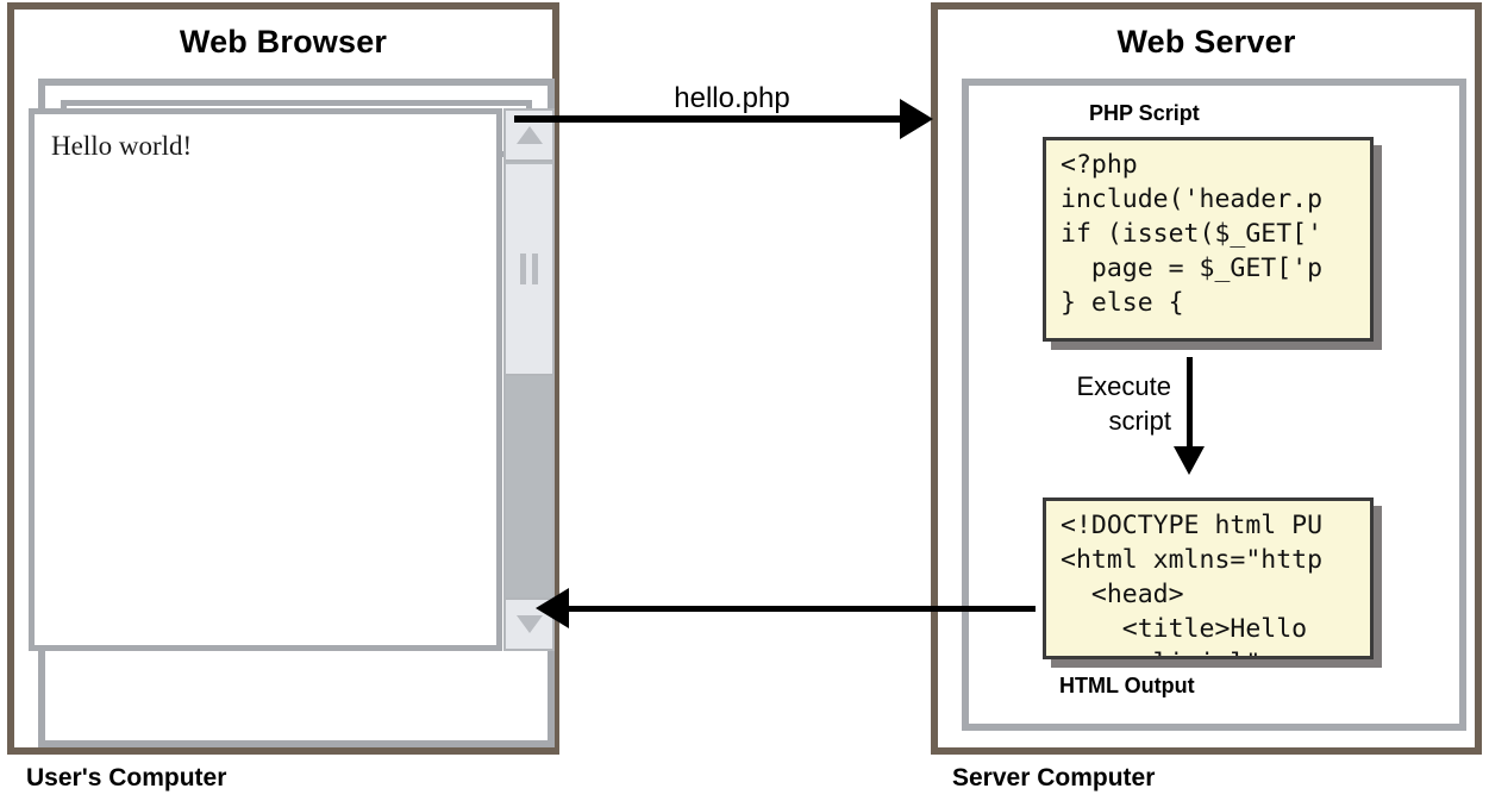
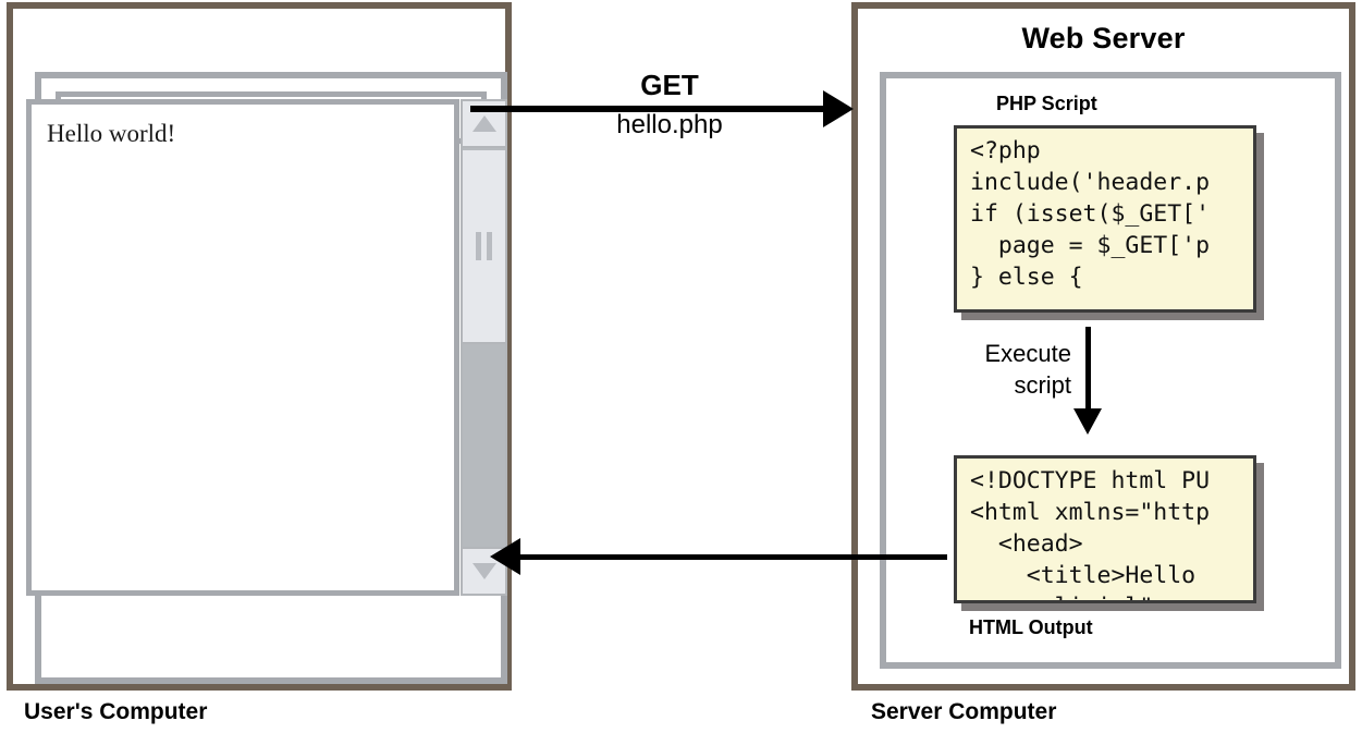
- Web Browser
  Hello world!
  User's Computer
  Web Server
  PHP Script
  <?php
  include('header.p
  if (isset($_GET['
  page = $_GET['p
  } else {
  <!DOCTYPE html PU
  <html xmlns="http
  <head>
  <title>Hello
  HTML Output
  Server Computer
+ GET
  hello.php
  Execute
  script
